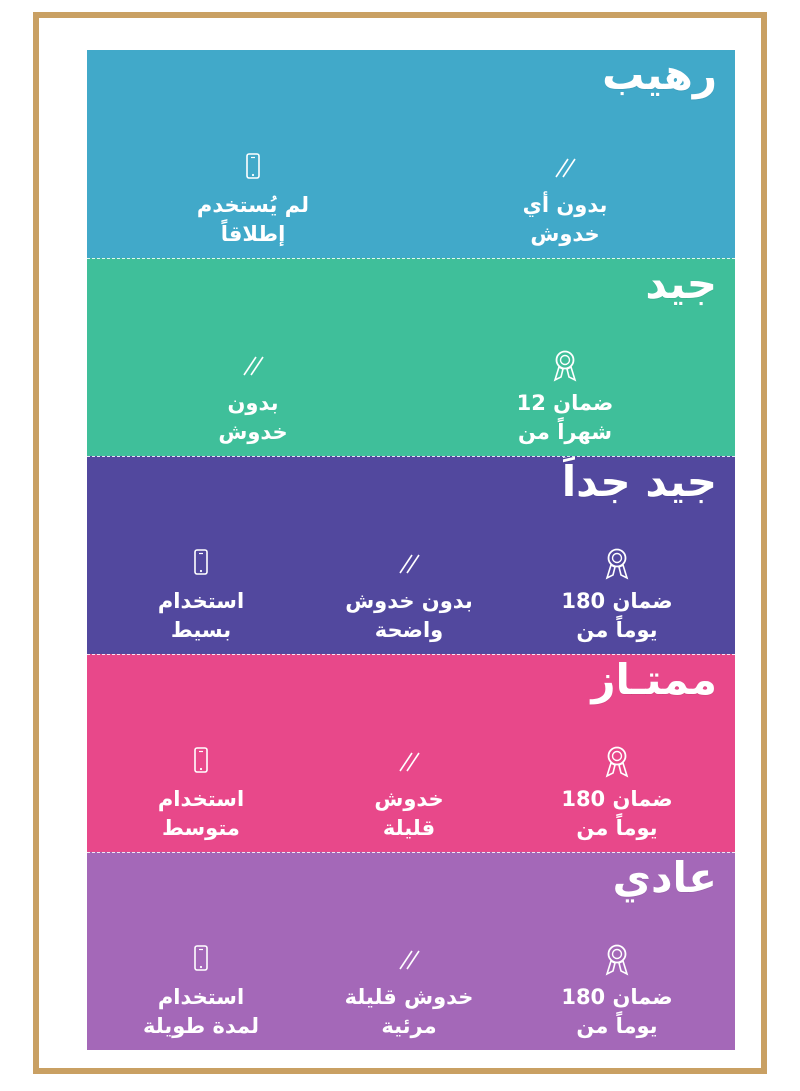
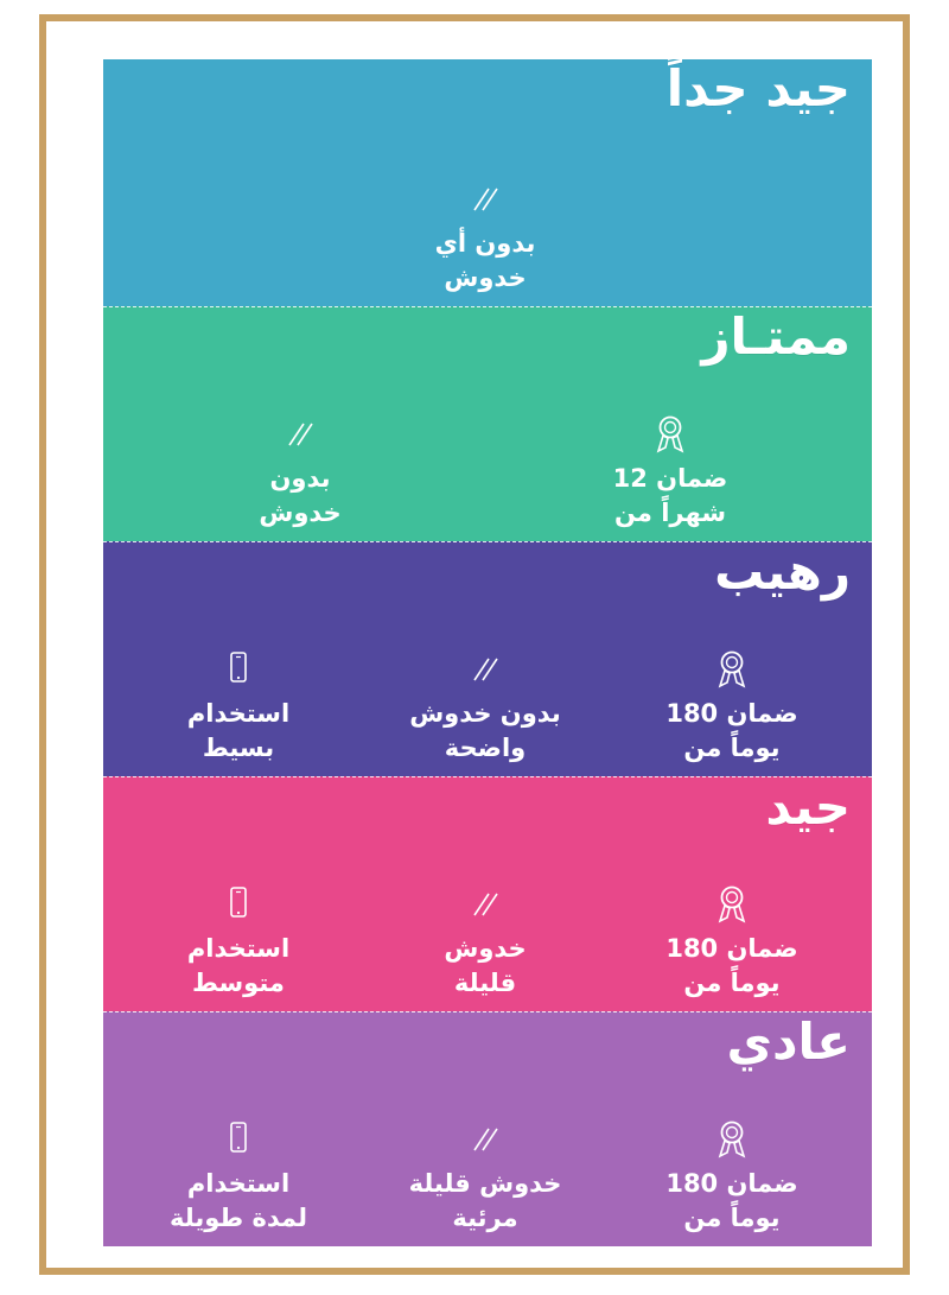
- رهيب
+ جيد جداً
  بدون أي
  خدوش
- لم يُستخدم
- إطلاقاً
- جيد
+ ممتـاز
  ضمان 12
  شهراً من
  بدون
  خدوش
- جيد جداً
+ رهيب
  ضمان 180
  يوماً من
  بدون خدوش
  واضحة
  استخدام
  بسيط
- ممتـاز
+ جيد
  ضمان 180
  يوماً من
  خدوش
  قليلة
  استخدام
  متوسط
  عادي
  ضمان 180
  يوماً من
  خدوش قليلة
  مرئية
  استخدام
  لمدة طويلة
